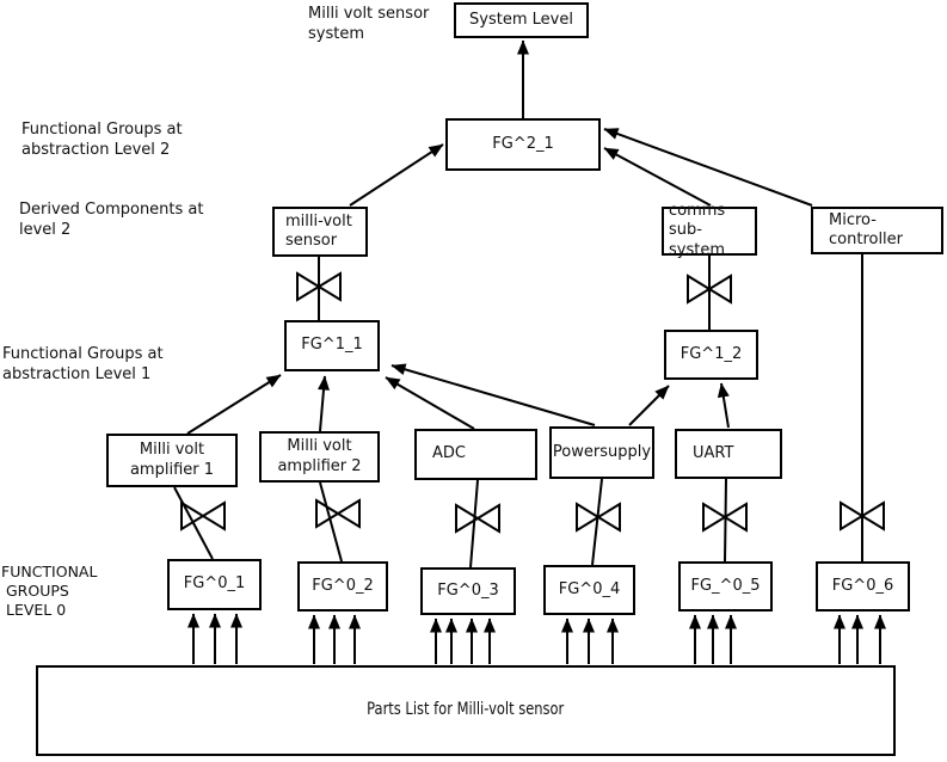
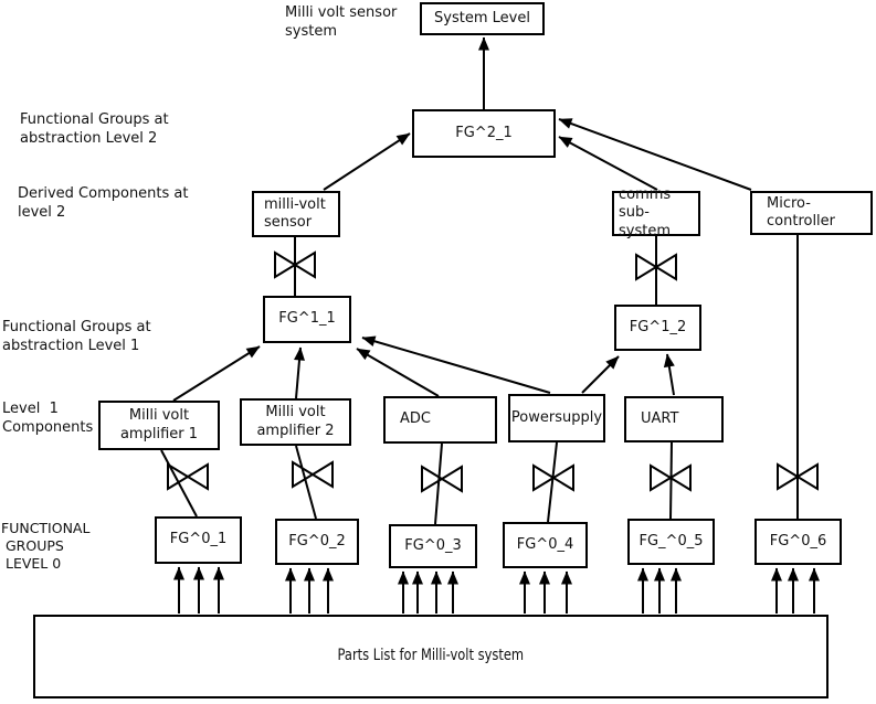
  Milli volt sensor
  system
  Functional Groups at
  abstraction Level 2
  Derived Components at
  level 2
  Functional Groups at
  abstraction Level 1
+ Level 1
+ Components
  FUNCTIONAL
  GROUPS
  LEVEL 0
  System Level
  FG^2_1
  milli-volt
  sensor
  comms
  sub-system
  Micro-
  controller
  FG^1_1
  FG^1_2
  Milli volt
  amplifier 1
  Milli volt
  amplifier 2
  ADC
  Powersupply
  UART
  FG^0_1
  FG^0_2
  FG^0_3
  FG^0_4
  FG_^0_5
  FG^0_6
- Parts List for Milli-volt sensor
+ Parts List for Milli-volt system
